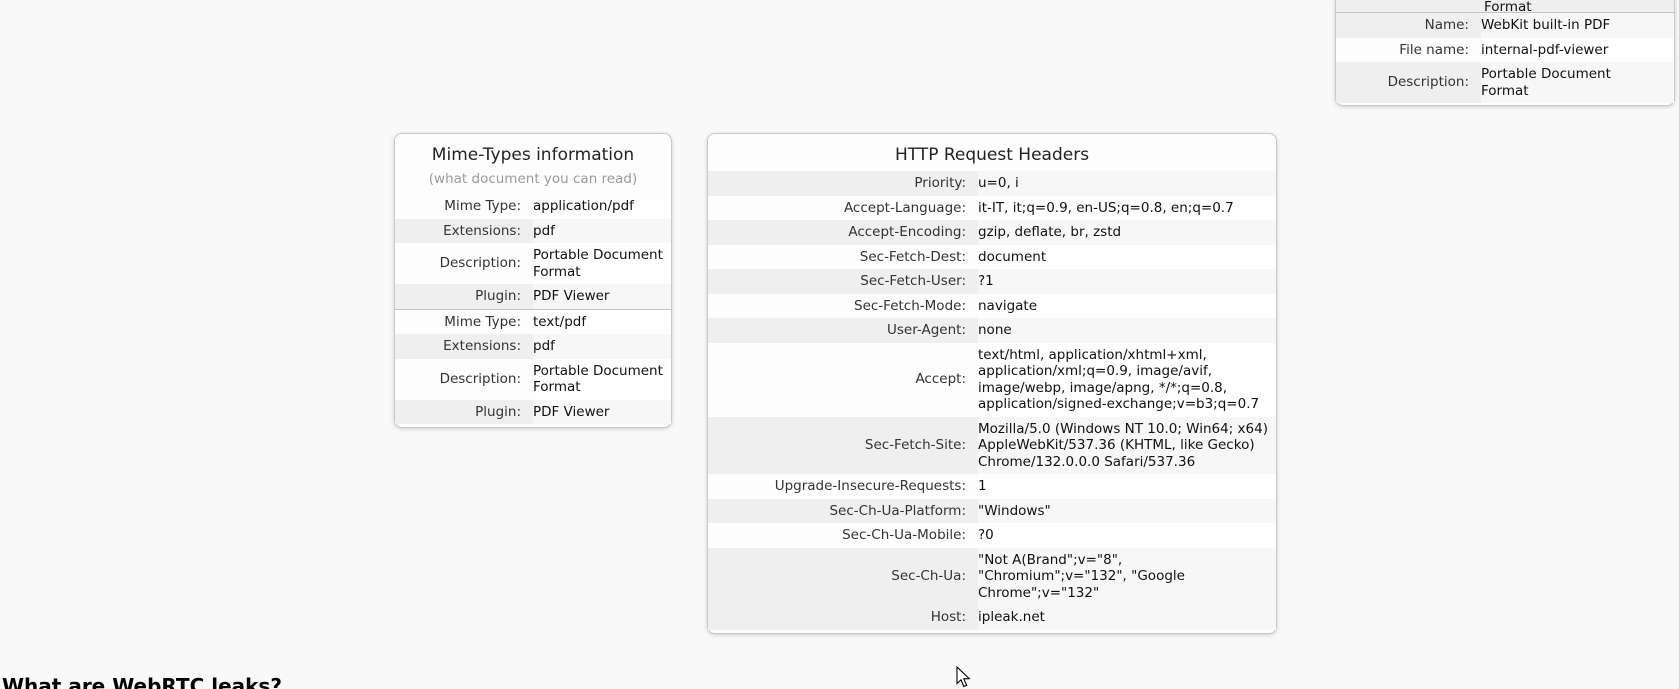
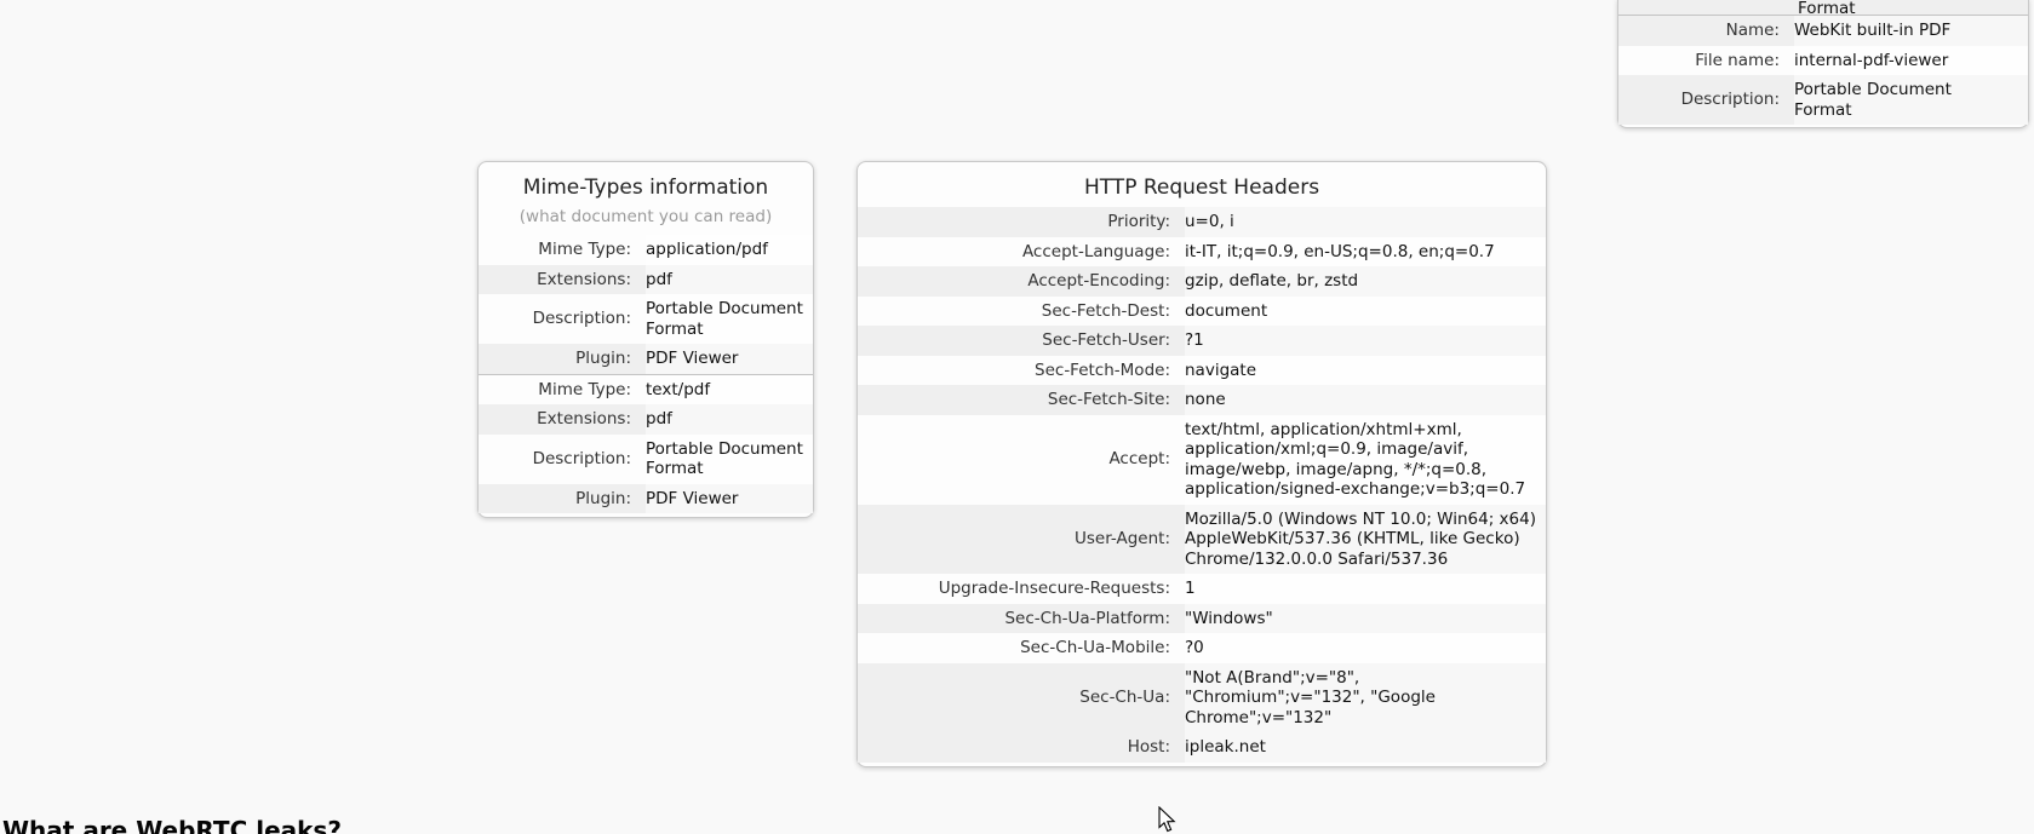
  Format
  Name:	WebKit built-in PDF
  File name:	internal-pdf-viewer
  Description:	Portable Document Format
  Mime-Types information
  (what document you can read)
  Mime Type:	application/pdf
  Extensions:	pdf
  Description:	Portable Document Format
  Plugin:	PDF Viewer
  Mime Type:	text/pdf
  Extensions:	pdf
  Description:	Portable Document Format
  Plugin:	PDF Viewer
  HTTP Request Headers
  Priority:	u=0, i
  Accept-Language:	it-IT, it;q=0.9, en-US;q=0.8, en;q=0.7
  Accept-Encoding:	gzip, deflate, br, zstd
  Sec-Fetch-Dest:	document
  Sec-Fetch-User:	?1
  Sec-Fetch-Mode:	navigate
- User-Agent:	none
+ Sec-Fetch-Site:	none
  Accept:	text/html, application/xhtml+xml, application/xml;q=0.9, image/avif, image/webp, image/apng, */*;q=0.8, application/signed-exchange;v=b3;q=0.7
- Sec-Fetch-Site:	Mozilla/5.0 (Windows NT 10.0; Win64; x64) AppleWebKit/537.36 (KHTML, like Gecko) Chrome/132.0.0.0 Safari/537.36
+ User-Agent:	Mozilla/5.0 (Windows NT 10.0; Win64; x64) AppleWebKit/537.36 (KHTML, like Gecko) Chrome/132.0.0.0 Safari/537.36
  Upgrade-Insecure-Requests:	1
  Sec-Ch-Ua-Platform:	"Windows"
  Sec-Ch-Ua-Mobile:	?0
  Sec-Ch-Ua:	"Not A(Brand";v="8", "Chromium";v="132", "Google Chrome";v="132"
  Host:	ipleak.net
  What are WebRTC leaks?
